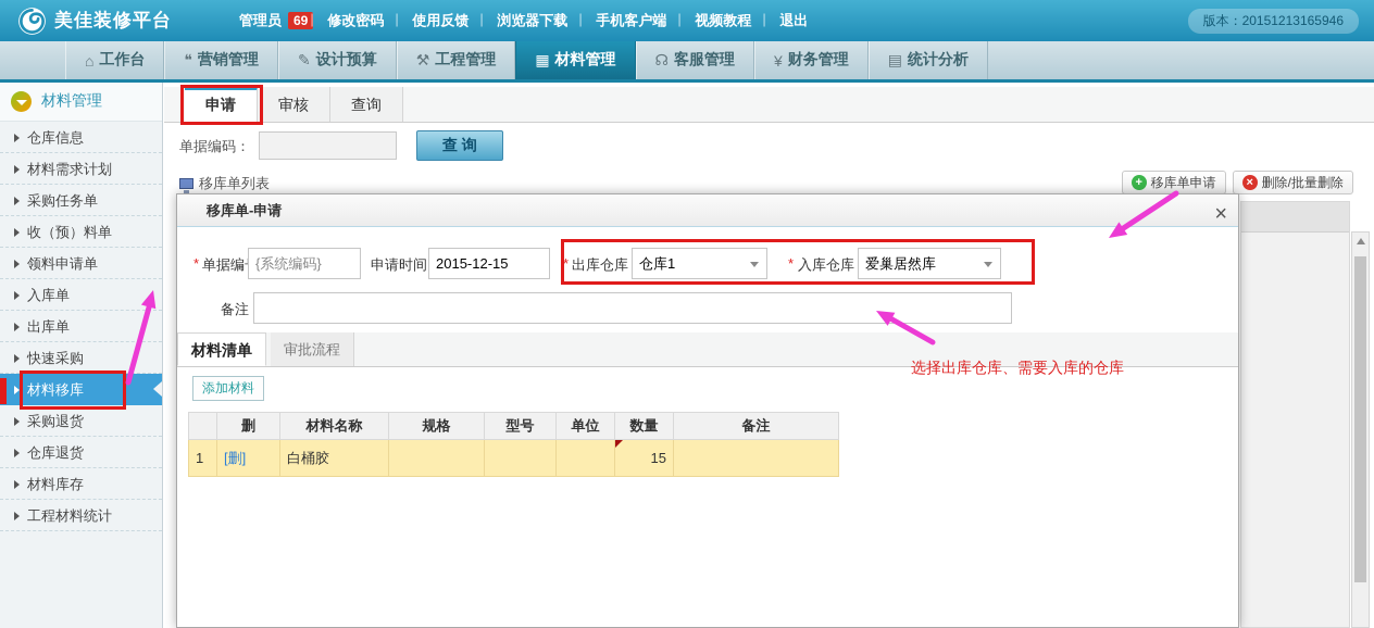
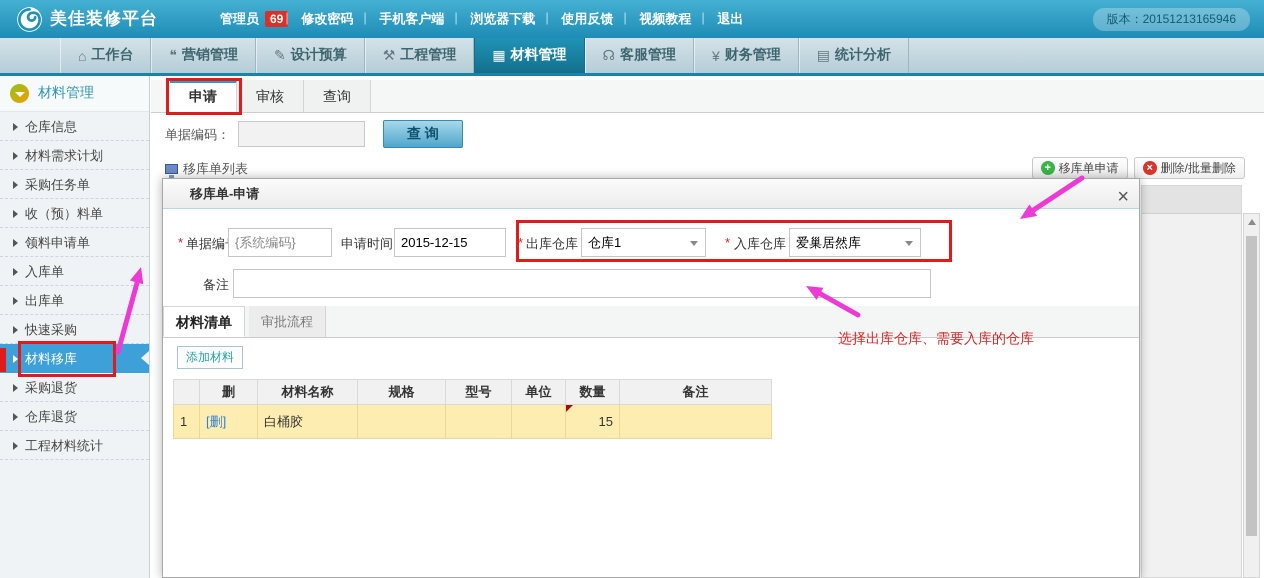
  美佳装修平台
  管理员
  69
  修改密码
- 使用反馈
+ 手机客户端
  浏览器下载
- 手机客户端
+ 使用反馈
  视频教程
  退出
  版本：20151213165946
  ⌂
  工作台
  ❝
  营销管理
  ✎
  设计预算
  ⚒
  工程管理
  ▦
  材料管理
  ☊
  客服管理
  ¥
  财务管理
  ▤
  统计分析
  材料管理
  仓库信息
  材料需求计划
  采购任务单
  收（预）料单
  领料申请单
  入库单
  出库单
  快速采购
  材料移库
  采购退货
  仓库退货
- 材料库存
  工程材料统计
  申请
  审核
  查询
  单据编码：
  查 询
  移库单列表
  +
  移库单申请
  ×
  删除/批量删除
  移库单-申请
  ×
  *
  单据编
  {系统编码}
  申请时间
  2015-12-15
  *
  出库仓库
  仓库1
  *
  入库仓库
  爱巢居然库
  备注
  材料清单
  审批流程
  添加材料
  	删	材料名称	规格	型号	单位	数量	备注
  1	[删]	白桶胶				15
  选择出库仓库、需要入库的仓库
